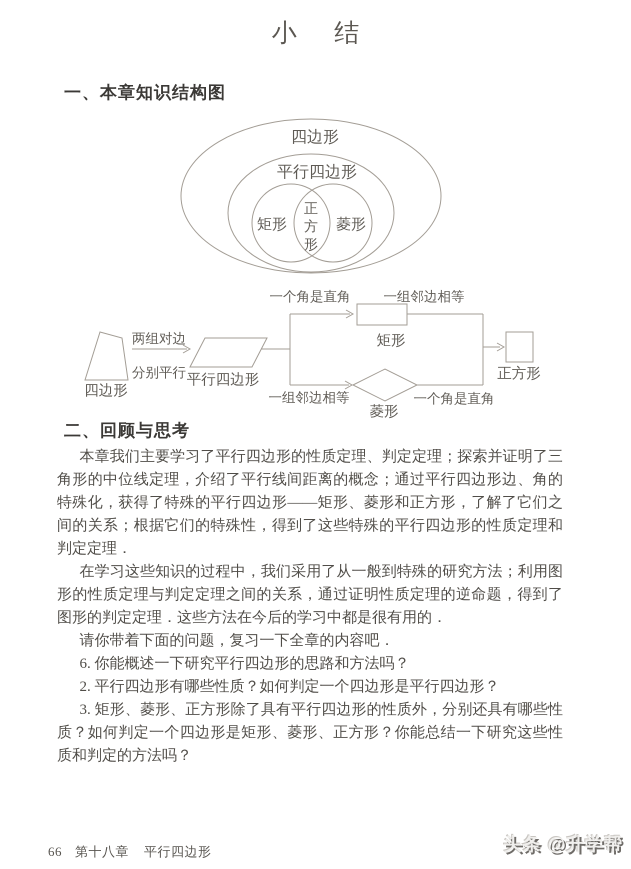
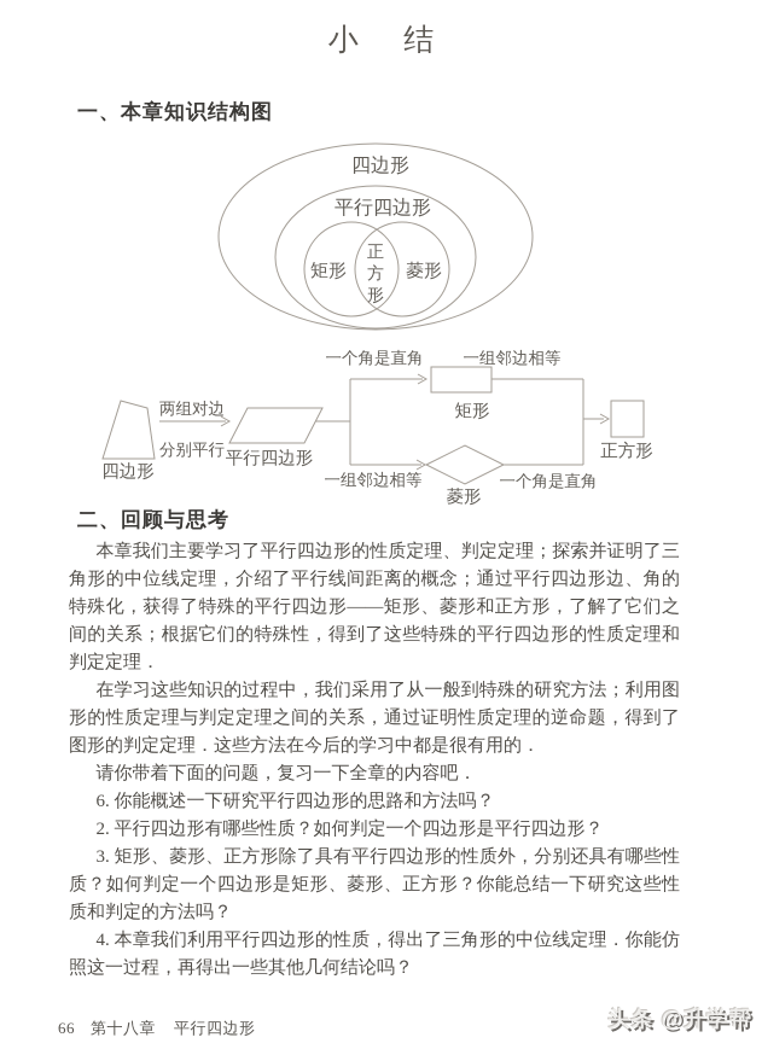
  小结
  一、本章知识结构图
  四边形
  平行四边形
  矩形
  菱形
  正
  方
  形
  四边形
  两组对边
  分别平行
  平行四边形
  一个角是直角
  矩形
  一组邻边相等
  一组邻边相等
  菱形
  一个角是直角
  正方形
  二、回顾与思考
  本章我们主要学习了平行四边形的性质定理、判定定理；探索并证明了三角形的中位线定理，介绍了平行线间距离的概念；通过平行四边形边、角的特殊化，获得了特殊的平行四边形——矩形、菱形和正方形，了解了它们之间的关系；根据它们的特殊性，得到了这些特殊的平行四边形的性质定理和判定定理．
  在学习这些知识的过程中，我们采用了从一般到特殊的研究方法；利用图形的性质定理与判定定理之间的关系，通过证明性质定理的逆命题，得到了图形的判定定理．这些方法在今后的学习中都是很有用的．
  请你带着下面的问题，复习一下全章的内容吧．
  6. 你能概述一下研究平行四边形的思路和方法吗？
  2. 平行四边形有哪些性质？如何判定一个四边形是平行四边形？
  3. 矩形、菱形、正方形除了具有平行四边形的性质外，分别还具有哪些性质？如何判定一个四边形是矩形、菱形、正方形？你能总结一下研究这些性质和判定的方法吗？
+ 4. 本章我们利用平行四边形的性质，得出了三角形的中位线定理．你能仿照这一过程，再得出一些其他几何结论吗？
  66 第十八章 平行四边形
  头条 @升学帮
